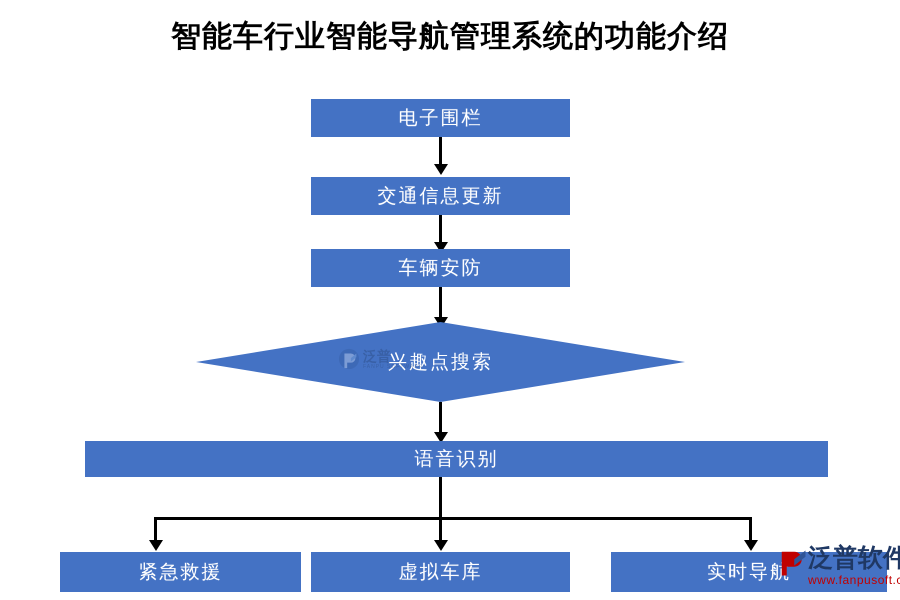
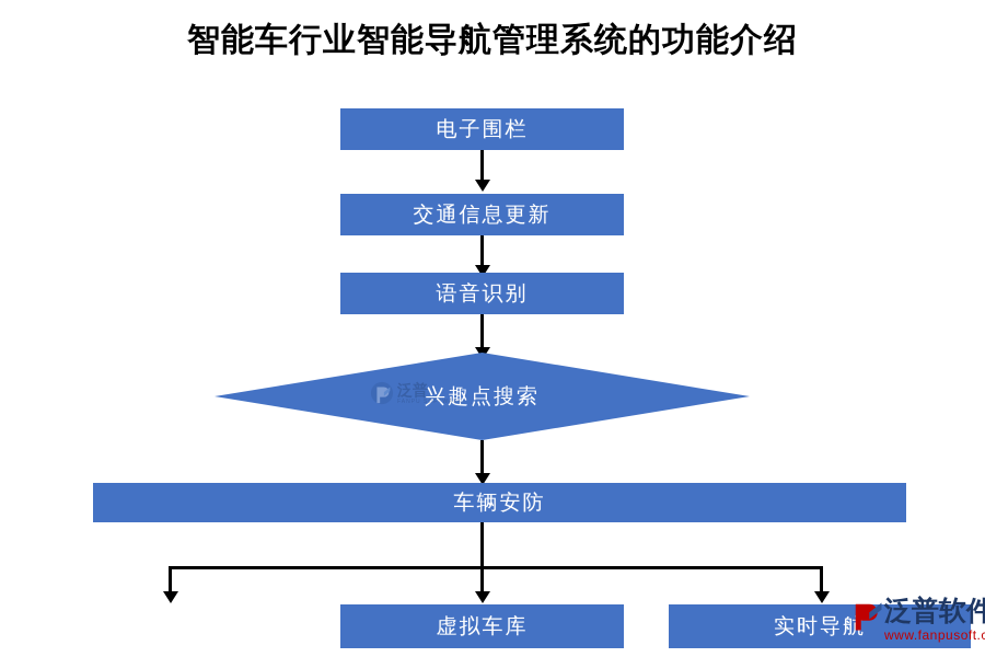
  智能车行业智能导航管理系统的功能介绍
  电子围栏
  交通信息更新
- 车辆安防
+ 语音识别
  兴趣点搜索
  泛普
- 语音识别
+ 车辆安防
- 紧急救援
  虚拟车库
  实时导航
  泛普软件
  www.fanpusoft.
